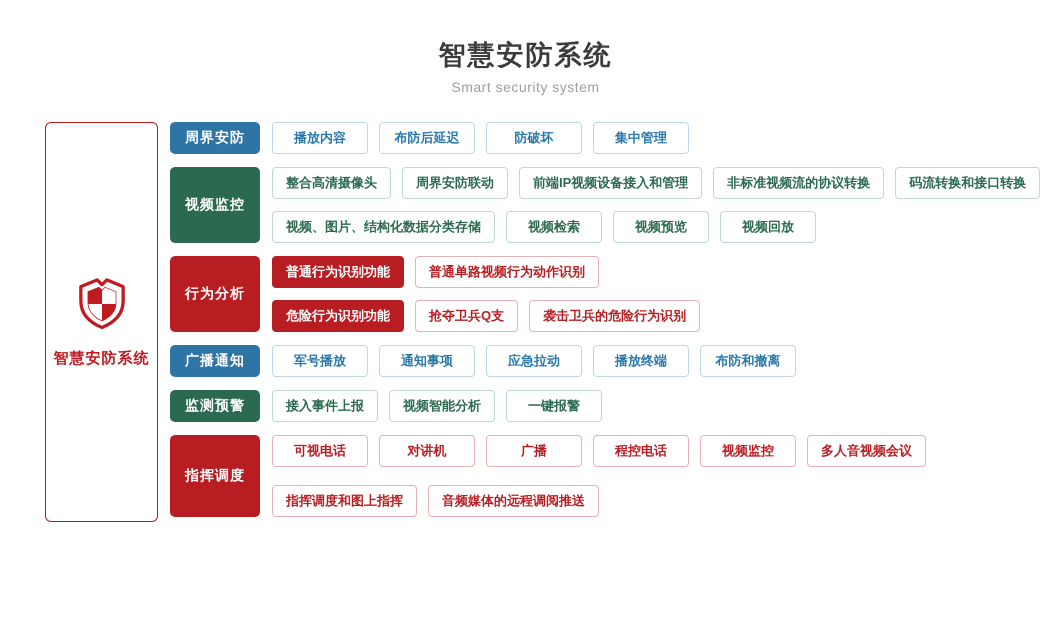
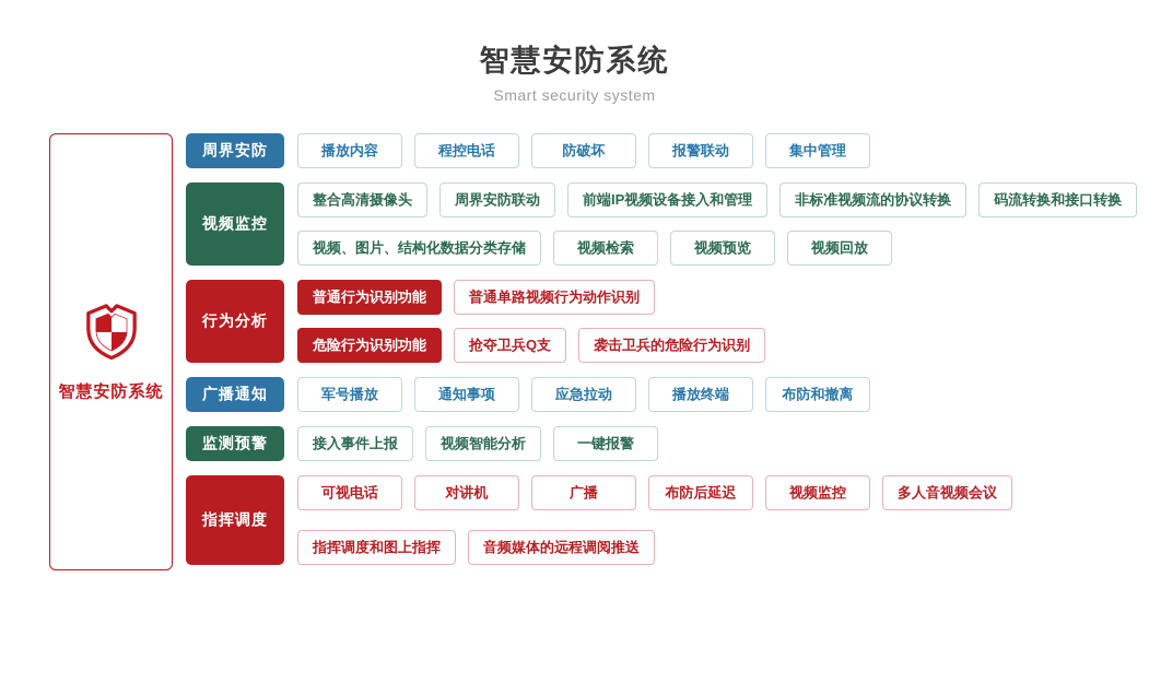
  智慧安防系统
  Smart security system
  智慧安防系统
  周界安防
  播放内容
- 布防后延迟
+ 程控电话
  防破坏
+ 报警联动
  集中管理
  视频监控
  整合高清摄像头
  周界安防联动
  前端IP视频设备接入和管理
  非标准视频流的协议转换
  码流转换和接口转换
  视频、图片、结构化数据分类存储
  视频检索
  视频预览
  视频回放
  行为分析
  普通行为识别功能
  普通单路视频行为动作识别
  危险行为识别功能
  抢夺卫兵Q支
  袭击卫兵的危险行为识别
  广播通知
  军号播放
  通知事项
  应急拉动
  播放终端
  布防和撤离
  监测预警
  接入事件上报
  视频智能分析
  一键报警
  指挥调度
  可视电话
  对讲机
  广播
- 程控电话
+ 布防后延迟
  视频监控
  多人音视频会议
  指挥调度和图上指挥
  音频媒体的远程调阅推送
